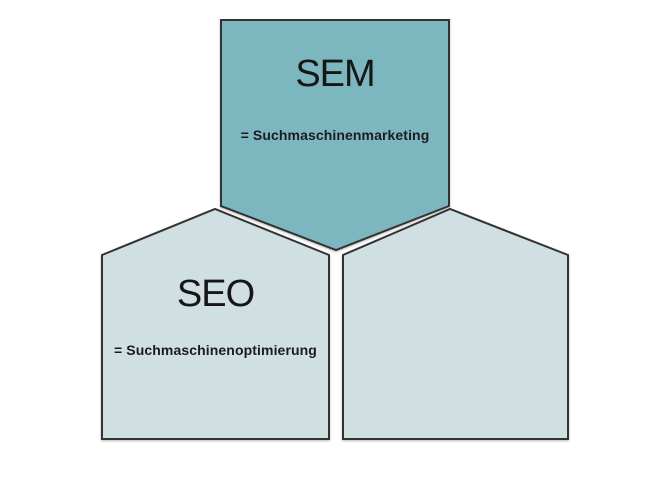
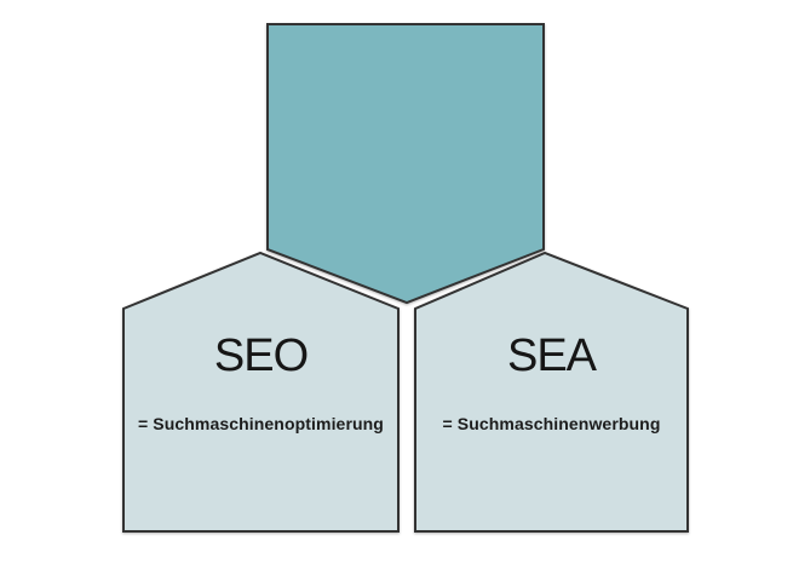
- SEM
- = Suchmaschinenmarketing
  SEO
  = Suchmaschinenoptimierung
+ SEA
+ = Suchmaschinenwerbung
